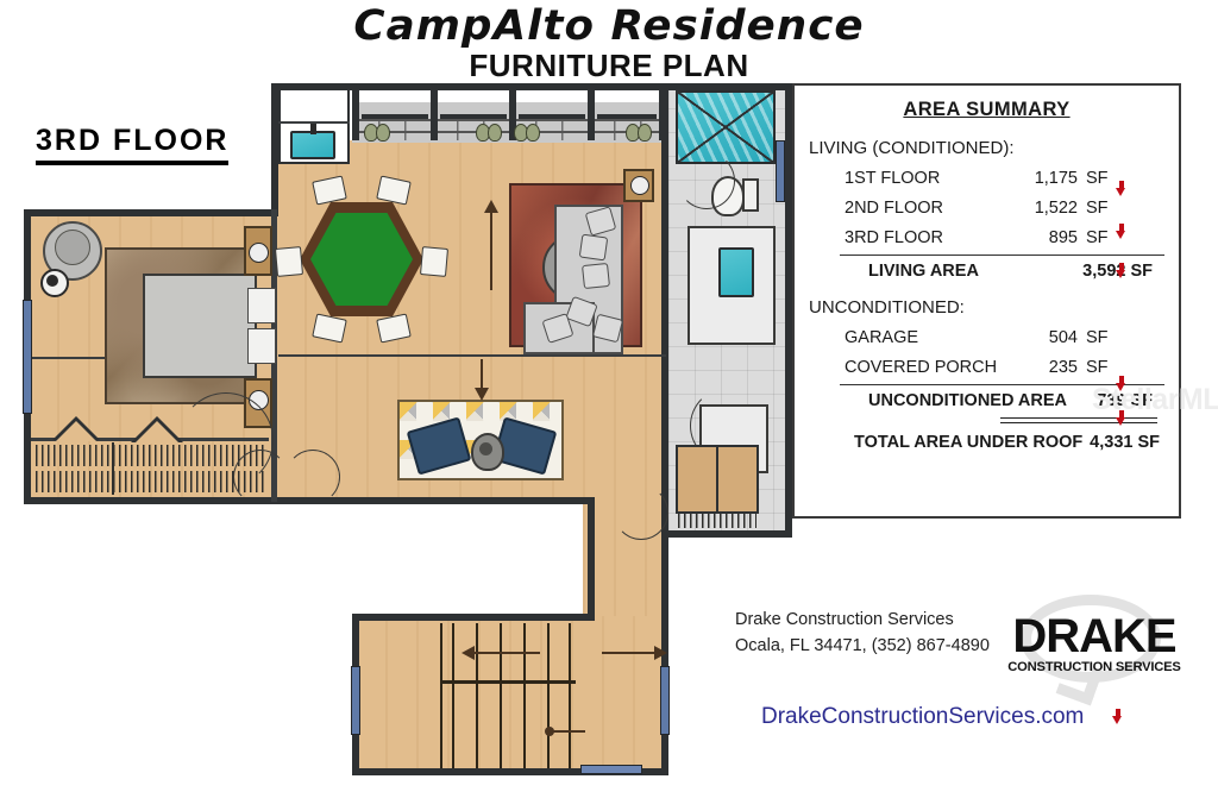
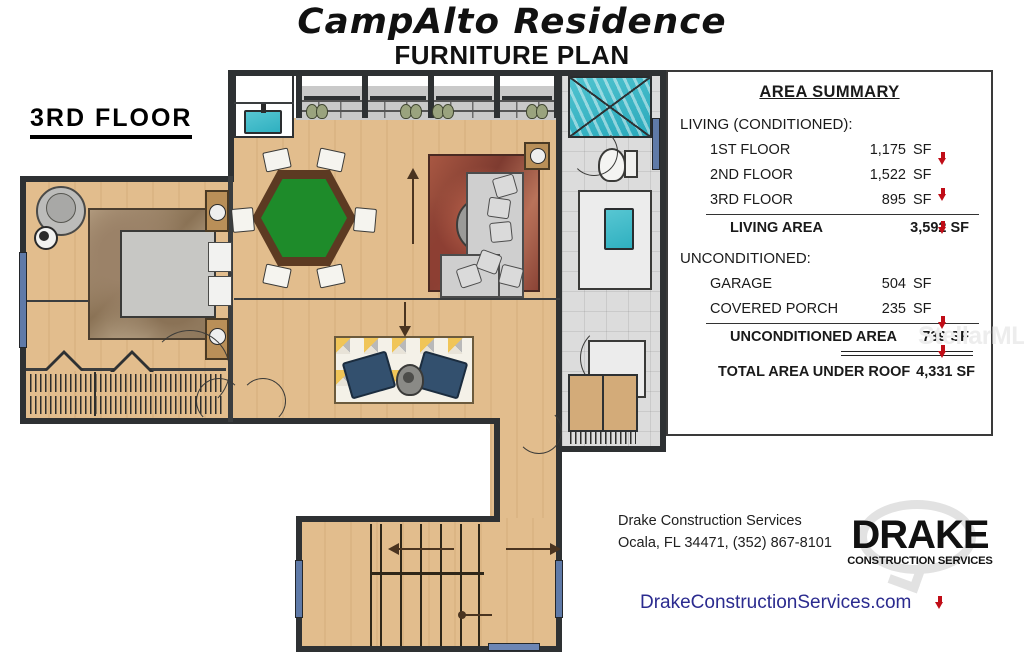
  CampAlto Residence
  FURNITURE PLAN
  3RD FLOOR
  AREA SUMMARY
  LIVING (CONDITIONED):
  1ST FLOOR
  1,175
  SF
  2ND FLOOR
  1,522
  SF
  3RD FLOOR
  895
  SF
  LIVING AREA
  3,59 SF
  UNCONDITIONED:
  GARAGE
  504
  SF
  COVERED PORCH
  235
  SF
  UNCONDITIONED AREA
  739 SF
  TOTAL AREA UNDER ROOF
  4,331 SF
  StellarML
  Drake Construction Services
- Ocala, FL 34471, (352) 867-4890
+ Ocala, FL 34471, (352) 867-8101
  DRAKE
  CONSTRUCTION SERVICES
  DrakeConstructionServices.com
